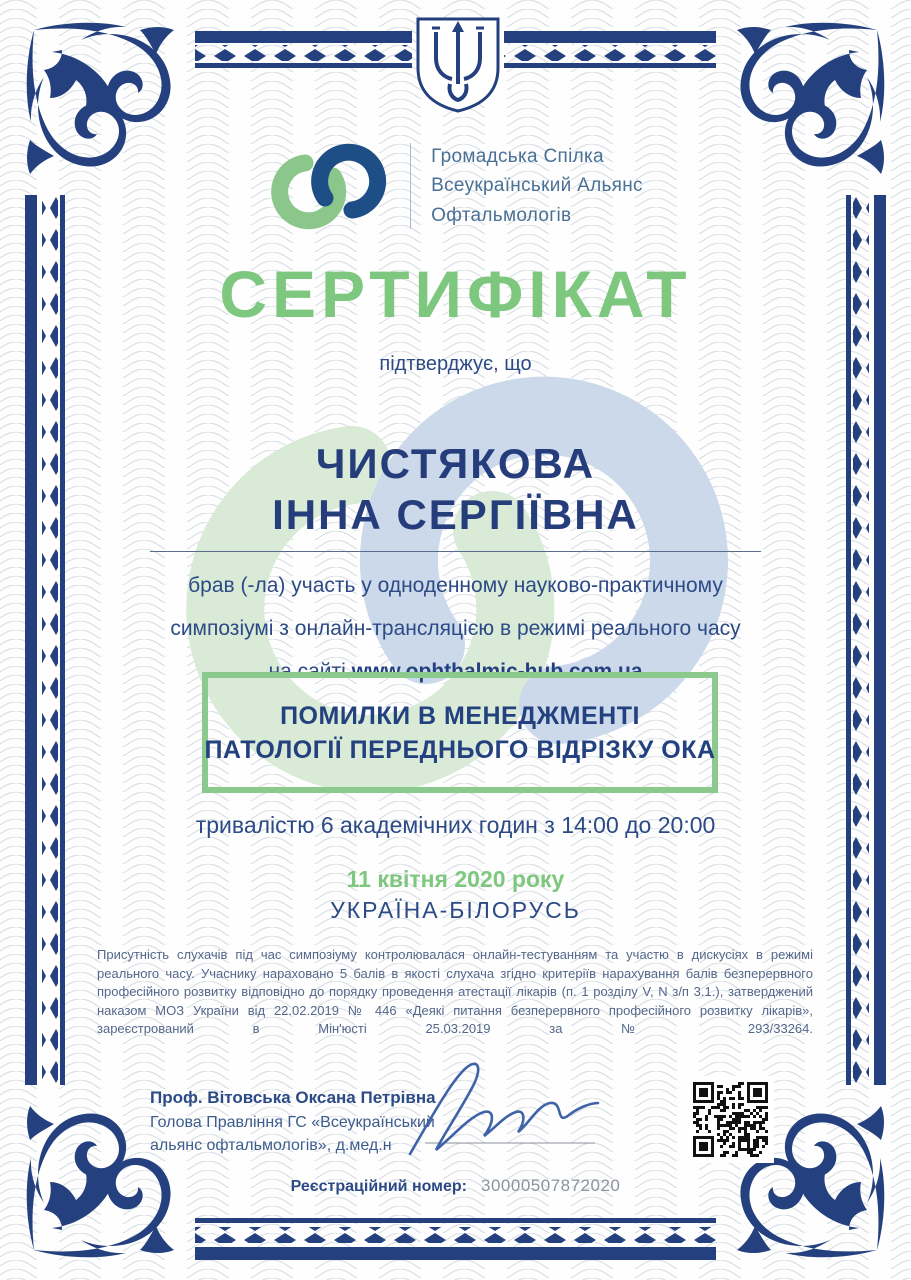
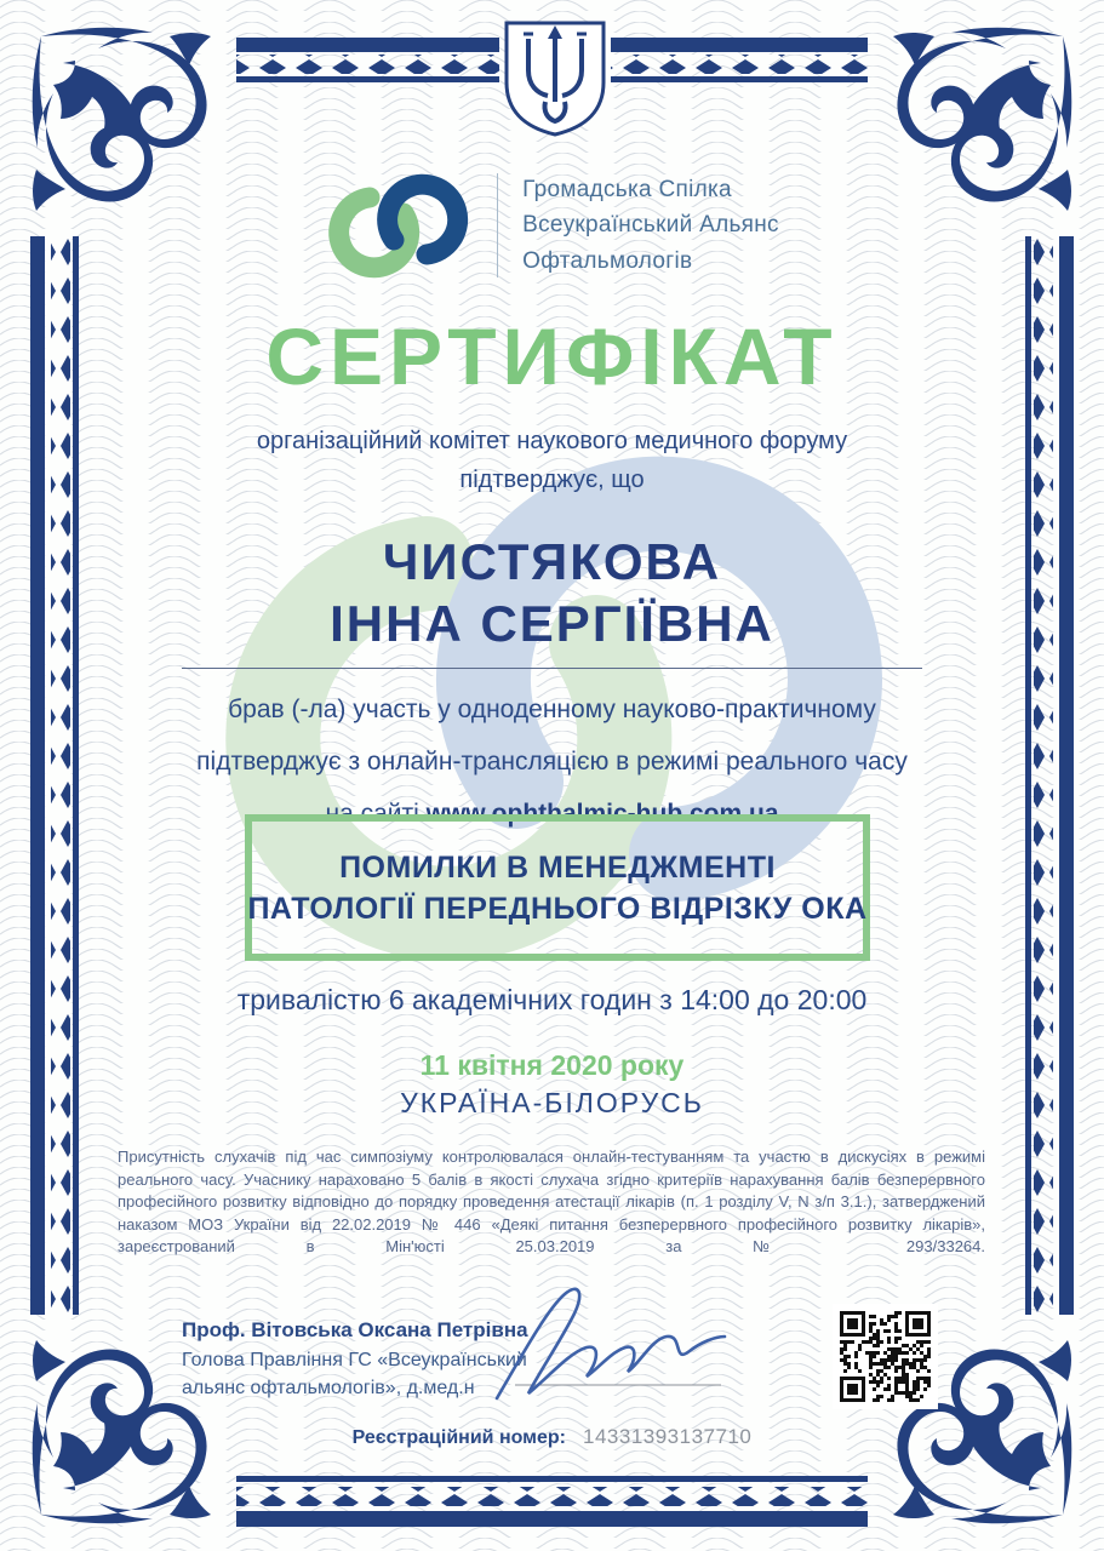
  Громадська Спілка
  Всеукраїнський Альянс
  Офтальмологів
  СЕРТИФІКАТ
+ організаційний комітет наукового медичного форуму
  підтверджує, що
  ЧИСТЯКОВА
  ІННА СЕРГІЇВНА
  брав (-ла) участь у одноденному науково-практичному
- симпозіумі з онлайн-трансляцією в режимі реального часу
+ підтверджує з онлайн-трансляцією в режимі реального часу
  на сайті www.ophthalmic-hub.com.ua
  ПОМИЛКИ В МЕНЕДЖМЕНТІ
  ПАТОЛОГІЇ ПЕРЕДНЬОГО ВІДРІЗКУ ОКА
  тривалістю 6 академічних годин з 14:00 до 20:00
  11 квітня 2020 року
  УКРАЇНА-БІЛОРУСЬ
  Присутність слухачів під час симпозіуму контролювалася онлайн-тестуванням та участю в дискусіях в режимі реального часу. Учаснику нараховано 5 балів в якості слухача згідно критеріїв нарахування балів безперервного професійного розвитку відповідно до порядку проведення атестації лікарів (п. 1 розділу V, N з/п 3.1.), затверджений наказом МОЗ України від 22.02.2019 № 446 «Деякі питання безперервного професійного розвитку лікарів», зареєстрований в Мін'юсті 25.03.2019 за № 293/33264.
  Проф. Вітовська Оксана Петрівна
  Голова Правління ГС «Всеукраїнський
  альянс офтальмологів», д.мед.н
- Реєстраційний номер: 30000507872020
+ Реєстраційний номер: 14331393137710
